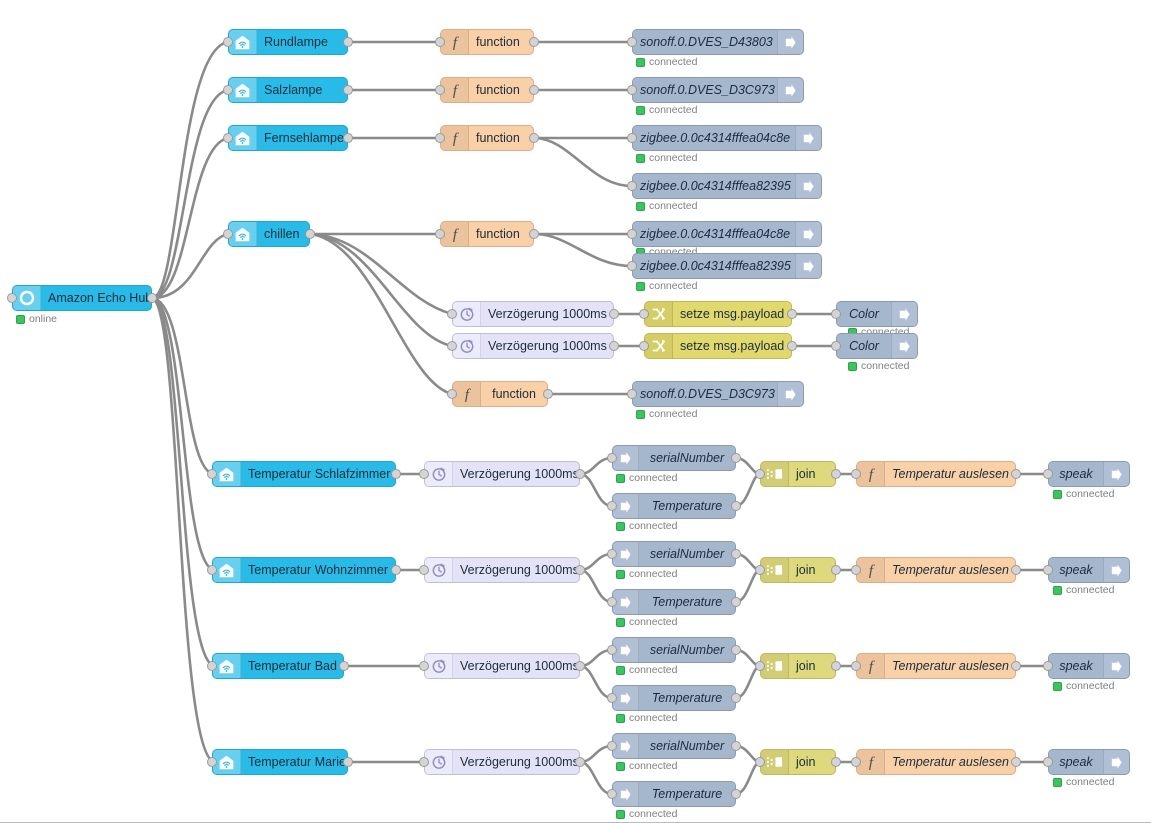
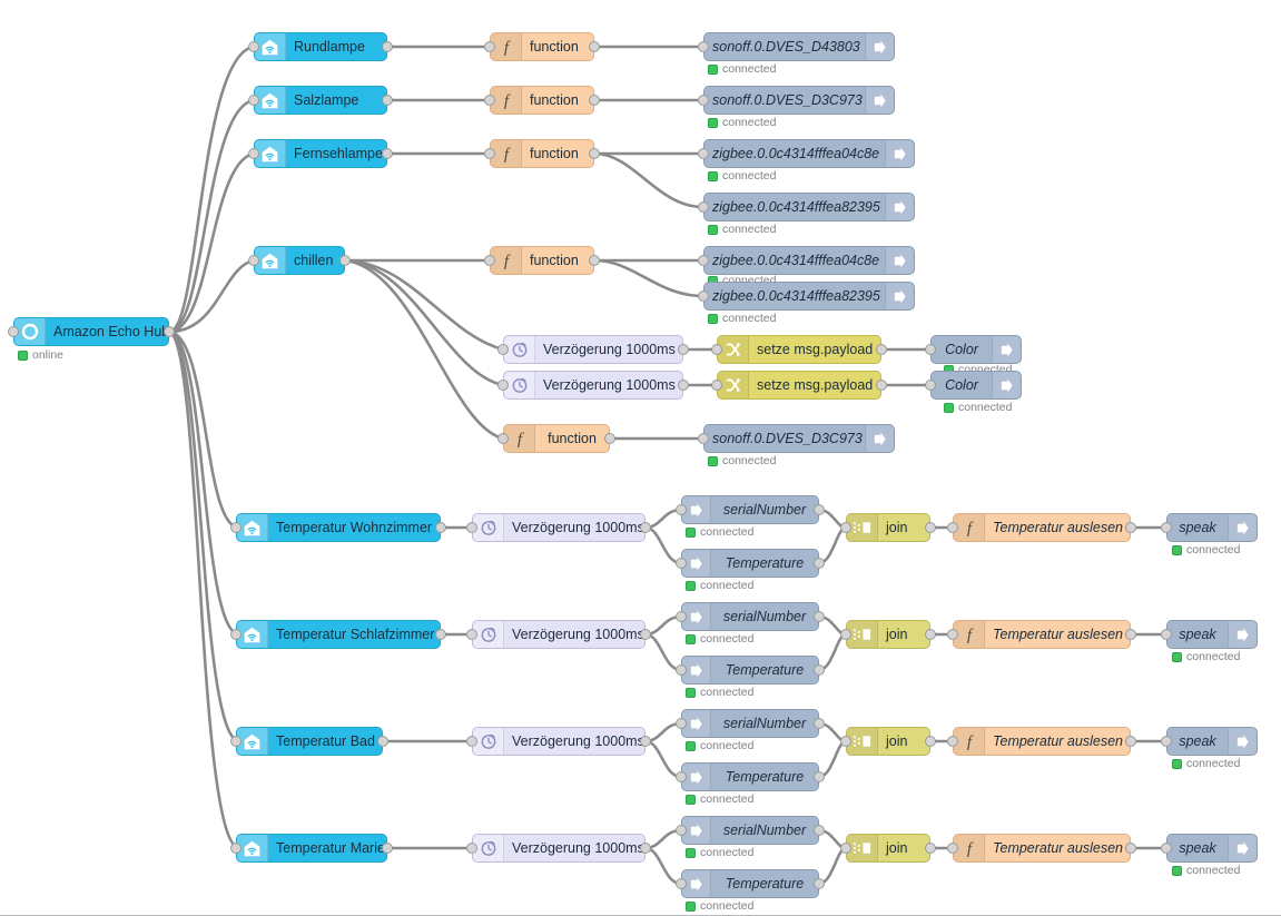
  Amazon Echo Hu
  online
  Rundlampe
  Salzlampe
  Fernsehlampe
  chillen
  f
  function
  f
  function
  f
  function
  f
  function
  f
  function
  sonoff.0.DVES_D43803
  connected
  sonoff.0.DVES_D3C973
  connected
  zigbee.0.0c4314fffea04c8e
  connected
  zigbee.0.0c4314fffea82395
  connected
  zigbee.0.0c4314fffea04c8e
  connected
  zigbee.0.0c4314fffea82395
  connected
  sonoff.0.DVES_D3C973
  connected
  Verzögerung 1000ms
  Verzögerung 1000ms
  setze msg.payload
  setze msg.payload
  Color
  connected
  Color
  connected
- Temperatur Schlafzimmer
+ Temperatur Wohnzimmer
  Verzögerung 1000m
  serialNumber
  connected
  Temperature
  connected
  join
  f
  Temperatur auslesen
  speak
  connected
- Temperatur Wohnzimmer
+ Temperatur Schlafzimmer
  Verzögerung 1000m
  serialNumber
  connected
  Temperature
  connected
  join
  f
  Temperatur auslesen
  speak
  connected
  Temperatur Bad
  Verzögerung 1000m
  serialNumber
  connected
  Temperature
  connected
  join
  f
  Temperatur auslesen
  speak
  connected
  Temperatur Mari
  Verzögerung 1000m
  serialNumber
  connected
  Temperature
  connected
  join
  f
  Temperatur auslesen
  speak
  connected
